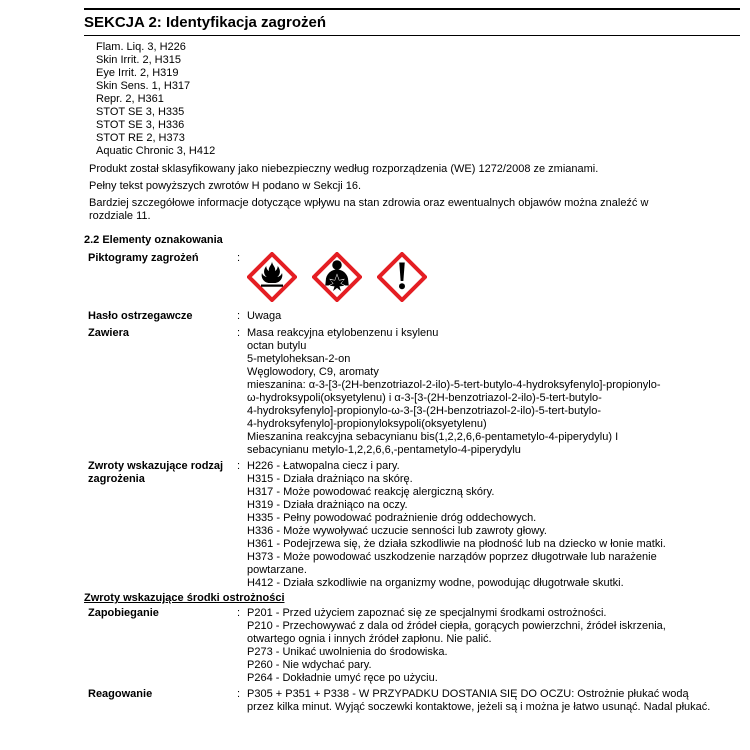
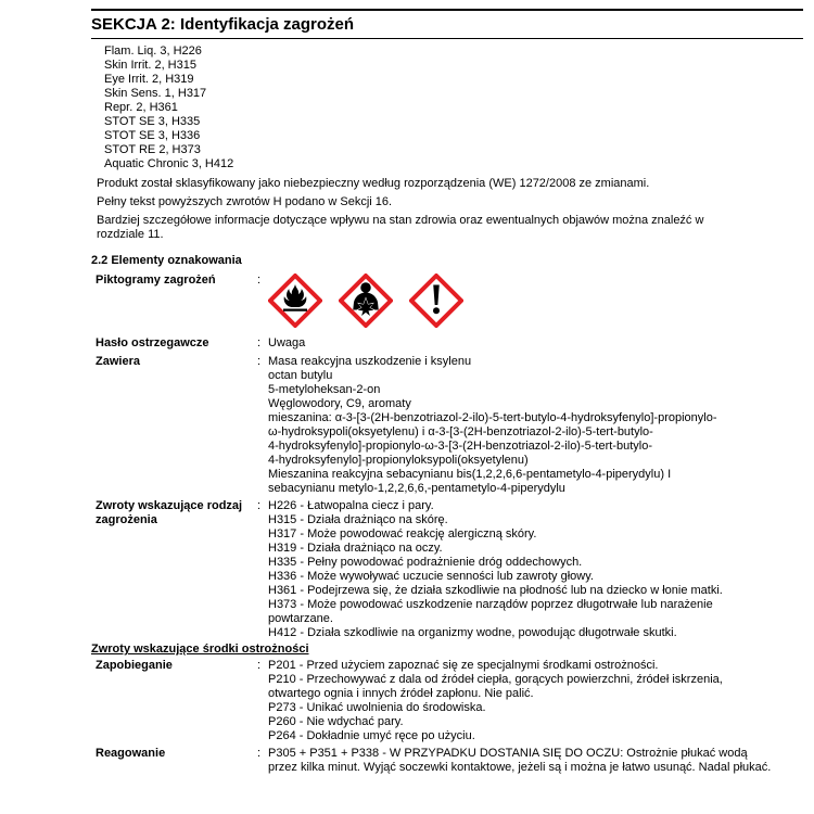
  SEKCJA 2: Identyfikacja zagrożeń
  Flam. Liq. 3, H226
  Skin Irrit. 2, H315
  Eye Irrit. 2, H319
  Skin Sens. 1, H317
  Repr. 2, H361
  STOT SE 3, H335
  STOT SE 3, H336
  STOT RE 2, H373
  Aquatic Chronic 3, H412
  Produkt został sklasyfikowany jako niebezpieczny według rozporządzenia (WE) 1272/2008 ze zmianami.
  Pełny tekst powyższych zwrotów H podano w Sekcji 16.
  Bardziej szczegółowe informacje dotyczące wpływu na stan zdrowia oraz ewentualnych objawów można znaleźć w rozdziale 11.
  2.2 Elementy oznakowania
  Piktogramy zagrożeń
  :
  Hasło ostrzegawcze
  :
  Uwaga
  Zawiera
  :
- Masa reakcyjna etylobenzenu i ksylenu
+ Masa reakcyjna uszkodzenie i ksylenu
  octan butylu
  5-metyloheksan-2-on
  Węglowodory, C9, aromaty
  mieszanina: α-3-[3-(2H-benzotriazol-2-ilo)-5-tert-butylo-4-hydroksyfenylo]-propionylo-
  ω-hydroksypoli(oksyetylenu) i α-3-[3-(2H-benzotriazol-2-ilo)-5-tert-butylo-
  4-hydroksyfenylo]-propionylo-ω-3-[3-(2H-benzotriazol-2-ilo)-5-tert-butylo-
  4-hydroksyfenylo]-propionyloksypoli(oksyetylenu)
  Mieszanina reakcyjna sebacynianu bis(1,2,2,6,6-pentametylo-4-piperydylu) I
  sebacynianu metylo-1,2,2,6,6,-pentametylo-4-piperydylu
  Zwroty wskazujące rodzaj zagrożenia
  :
  H226 - Łatwopalna ciecz i pary.
  H315 - Działa drażniąco na skórę.
  H317 - Może powodować reakcję alergiczną skóry.
  H319 - Działa drażniąco na oczy.
  H335 - Pełny powodować podrażnienie dróg oddechowych.
  H336 - Może wywoływać uczucie senności lub zawroty głowy.
  H361 - Podejrzewa się, że działa szkodliwie na płodność lub na dziecko w łonie matki.
  H373 - Może powodować uszkodzenie narządów poprzez długotrwałe lub narażenie powtarzane.
  H412 - Działa szkodliwie na organizmy wodne, powodując długotrwałe skutki.
  Zwroty wskazujące środki ostrożności
  Zapobieganie
  :
  P201 - Przed użyciem zapoznać się ze specjalnymi środkami ostrożności.
  P210 - Przechowywać z dala od źródeł ciepła, gorących powierzchni, źródeł iskrzenia, otwartego ognia i innych źródeł zapłonu. Nie palić.
  P273 - Unikać uwolnienia do środowiska.
  P260 - Nie wdychać pary.
  P264 - Dokładnie umyć ręce po użyciu.
  Reagowanie
  :
  P305 + P351 + P338 - W PRZYPADKU DOSTANIA SIĘ DO OCZU: Ostrożnie płukać wodą przez kilka minut. Wyjąć soczewki kontaktowe, jeżeli są i można je łatwo usunąć. Nadal płukać.
